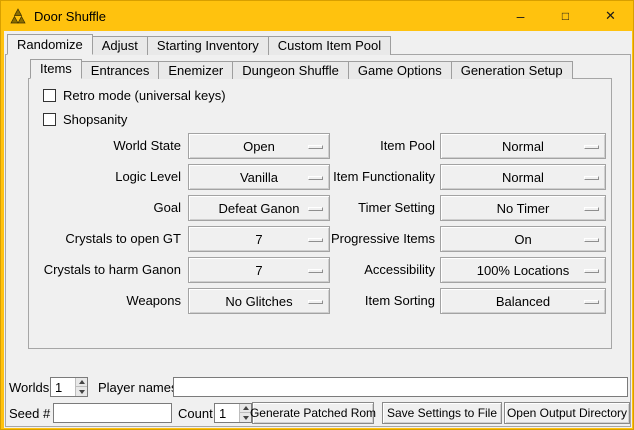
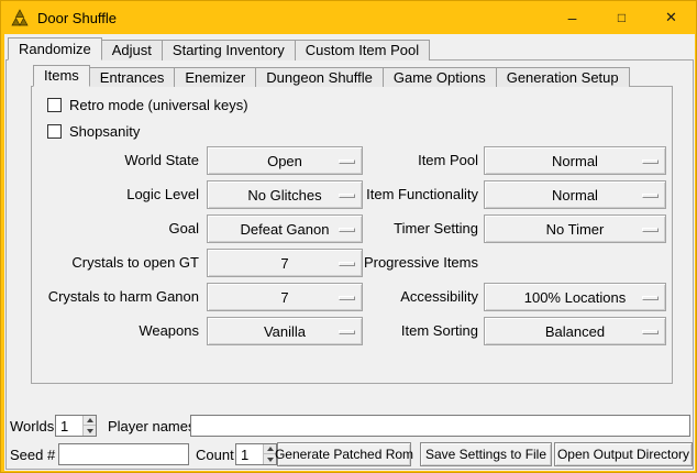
  Door Shuffle
  –
  □
  ✕
  Randomize
  Adjust
  Starting Inventory
  Custom Item Pool
  Items
  Entrances
  Enemizer
  Dungeon Shuffle
  Game Options
  Generation Setup
  Retro mode (universal keys)
  Shopsanity
  World State
  Open
  Item Pool
  Normal
  Logic Level
- Vanilla
+ No Glitches
  Item Functionality
  Normal
  Goal
  Defeat Ganon
  Timer Setting
  No Timer
  Crystals to open GT
  7
  Progressive Items
- On
  Crystals to harm Ganon
  7
  Accessibility
  100% Locations
  Weapons
- No Glitches
+ Vanilla
  Item Sorting
  Balanced
  Worlds
  1
  Player name
  Seed #
  Count
  1
  Generate Patched Rom
  Save Settings to File
  Open Output Directory
